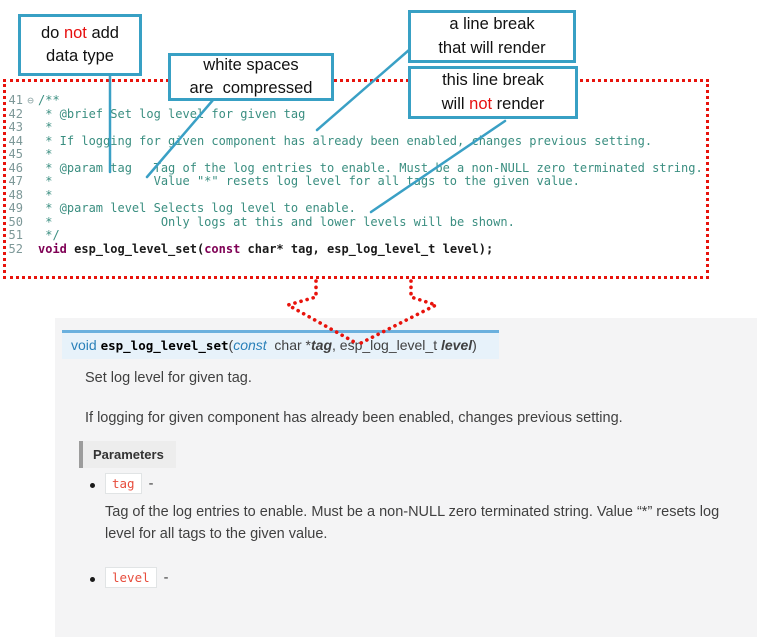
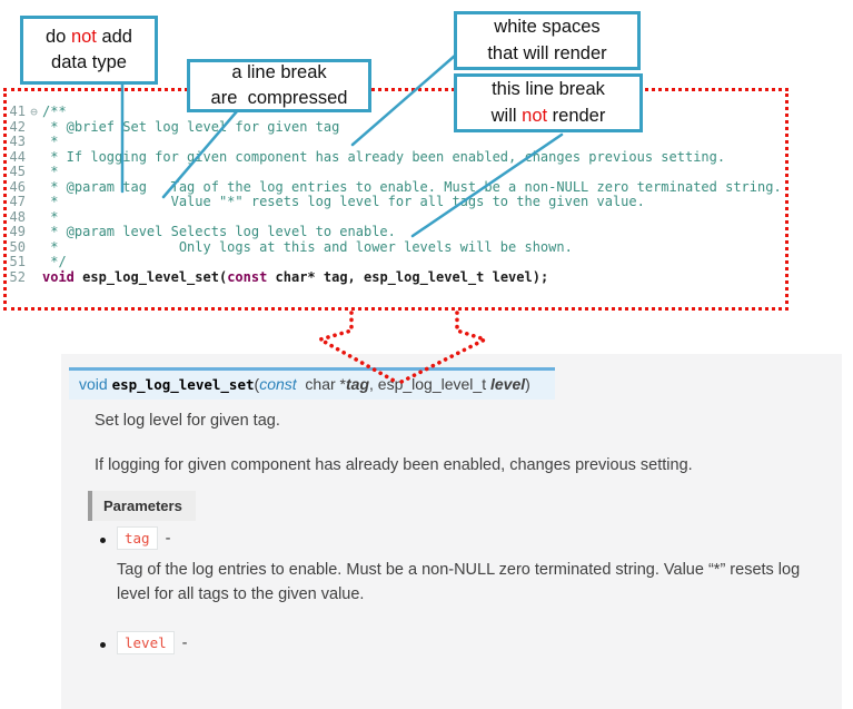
  41
  ⊖
  /**
  42
  * @brief Set log leve for given tag
  43
  *
  44
  * If logging for gven component has already been enabled,hanges previous setting.
  45
  *
  46
  * @param tag Tag of the log entries to enable. Must be a non-NULL zero terminated string.
  47
  * Value "*" resets log level for all tgs to the given value.
  48
  *
  49
  * @param level Selects log level to enable.
  50
  * Only logs at this and lower levels will be shown.
  51
  */
  52
  void esp_log_level_set(const char* tag, esp_log_level_t level);
  do not add
  data type
- white spaces
+ a line break
  are compressed
- a line break
+ white spaces
  that will render
  this line break
  will not render
  void esp_log_level_set(const char *tag, esp_log_level_t level)
  Set log level for given tag.
  If logging for given component has already been enabled, changes previous setting.
  Parameters
  tag -
  Tag of the log entries to enable. Must be a non-NULL zero terminated string. Value “*” resets log level for all tags to the given value.
  level -
